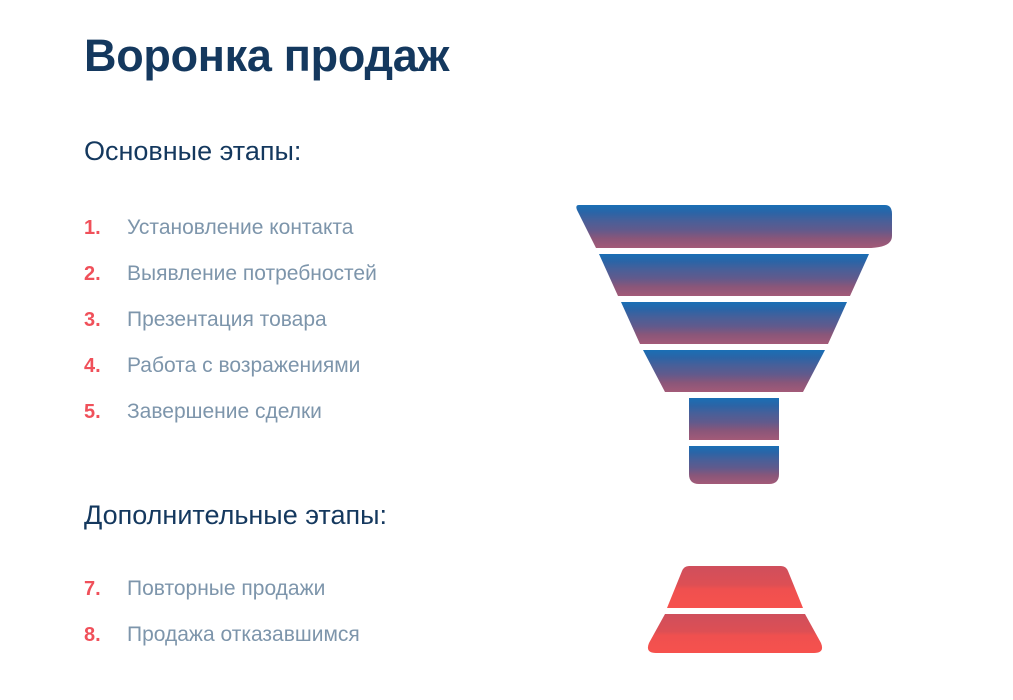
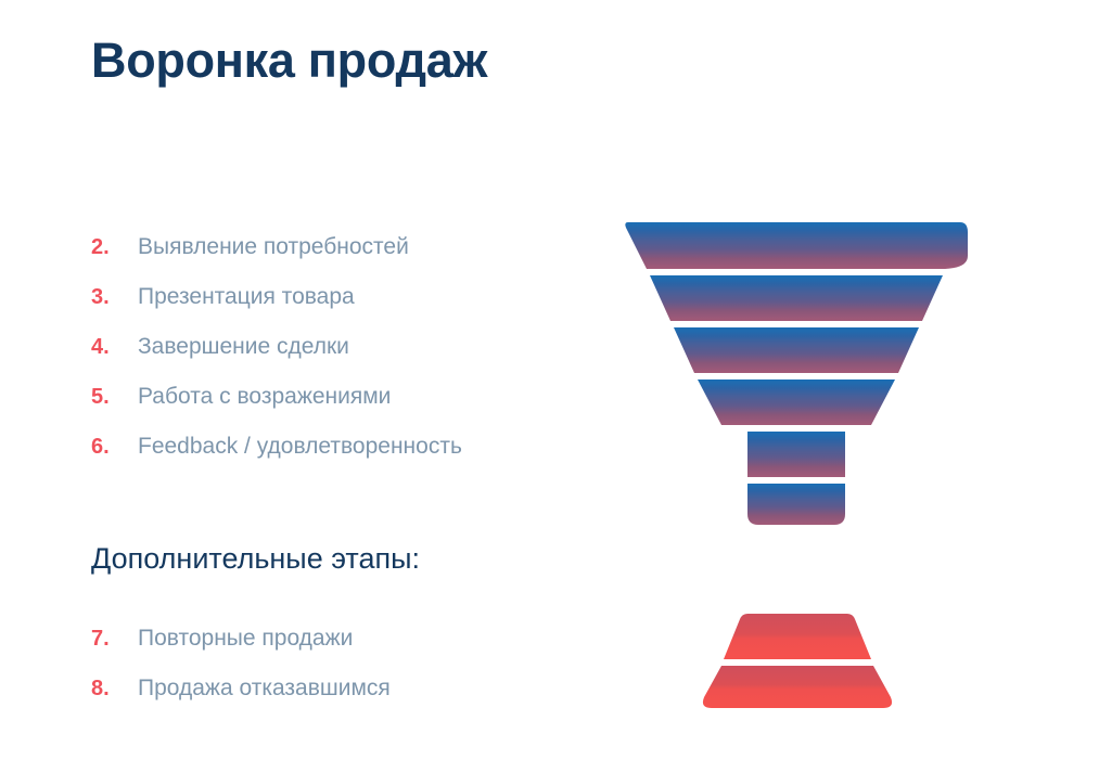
  Воронка продаж
- Основные этапы:
- 1.
- Установление контакта
  2.
  Выявление потребностей
  3.
  Презентация товара
  4.
- Работа с возражениями
+ Завершение сделки
  5.
- Завершение сделки
+ Работа с возражениями
+ 6.
+ Feedback / удовлетворенность
  Дополнительные этапы:
  7.
  Повторные продажи
  8.
  Продажа отказавшимся
